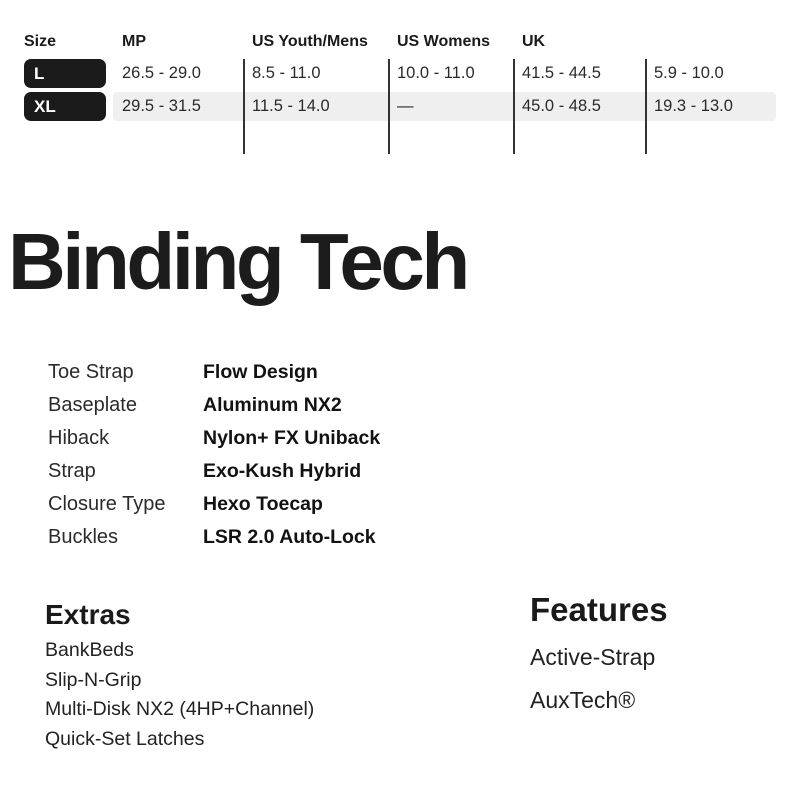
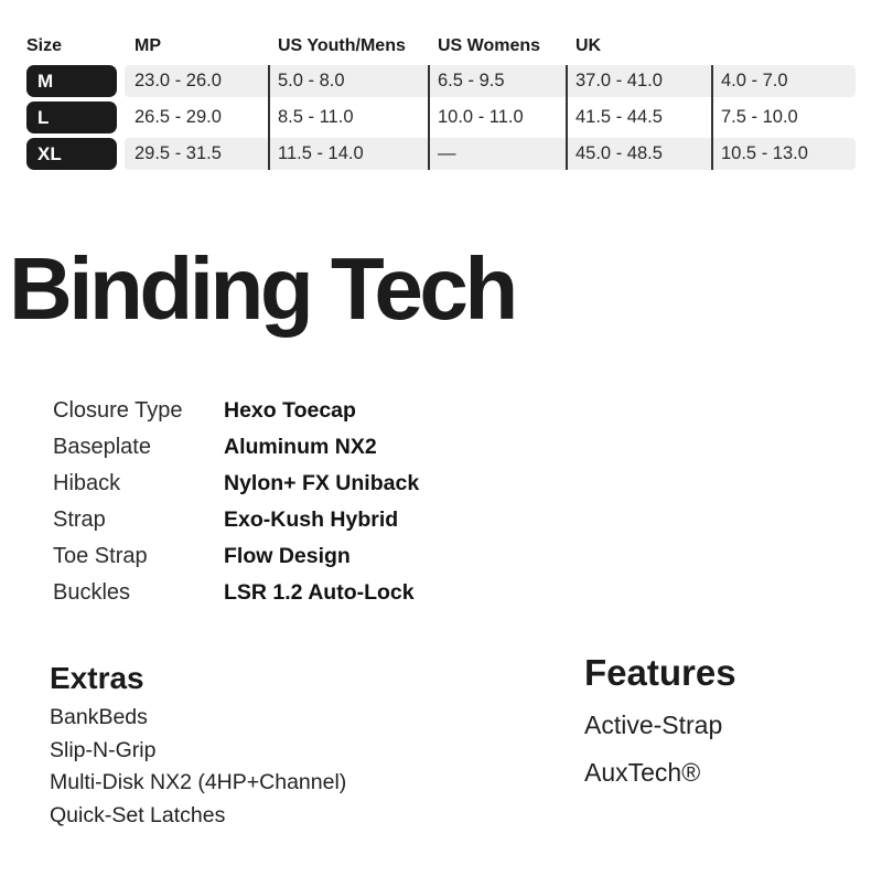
  Size
  MP
  US Youth/Mens
  US Womens
  UK
+ M
+ 23.0 - 26.0
+ 5.0 - 8.0
+ 6.5 - 9.5
+ 37.0 - 41.0
+ 4.0 - 7.0
  L
  26.5 - 29.0
  8.5 - 11.0
  10.0 - 11.0
  41.5 - 44.5
- 5.9 - 10.0
+ 7.5 - 10.0
  XL
  29.5 - 31.5
  11.5 - 14.0
  —
  45.0 - 48.5
- 19.3 - 13.0
+ 10.5 - 13.0
  Binding Tech
- Toe Strap
+ Closure Type
- Flow Design
+ Hexo Toecap
  Baseplate
  Aluminum NX2
  Hiback
  Nylon+ FX Uniback
  Strap
  Exo-Kush Hybrid
- Closure Type
+ Toe Strap
- Hexo Toecap
+ Flow Design
  Buckles
- LSR 2.0 Auto-Lock
+ LSR 1.2 Auto-Lock
  Extras
  BankBeds
  Slip-N-Grip
  Multi-Disk NX2 (4HP+Channel)
  Quick-Set Latches
  Features
  Active-Strap
  AuxTech®
